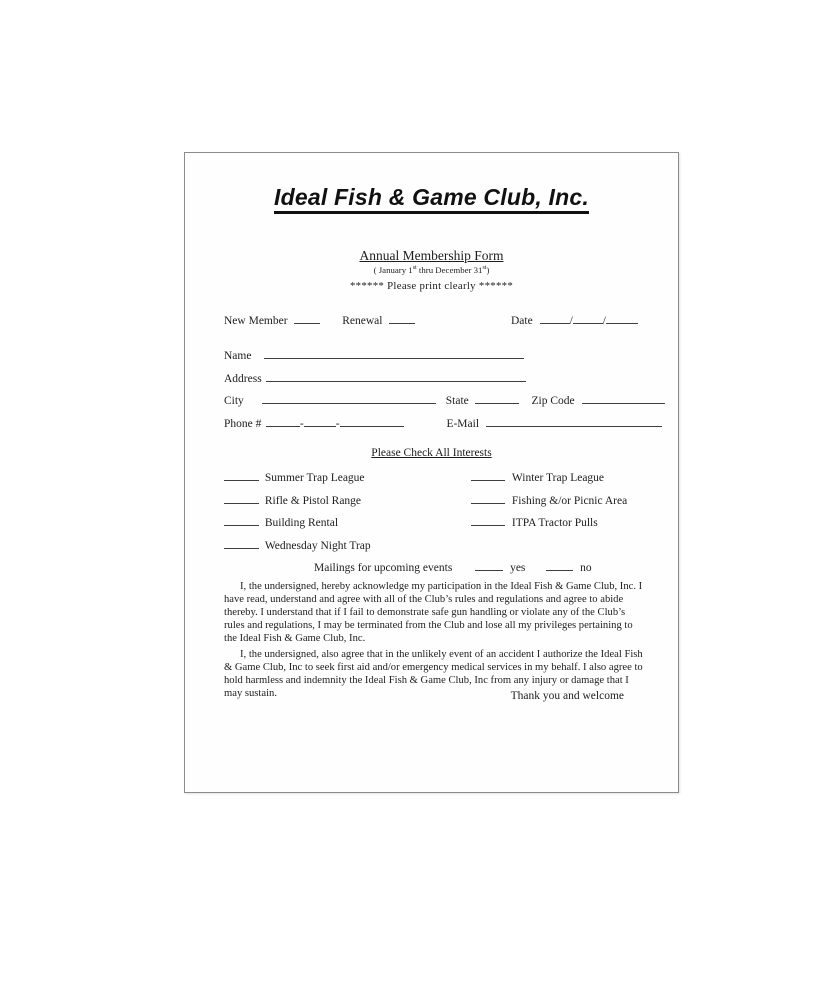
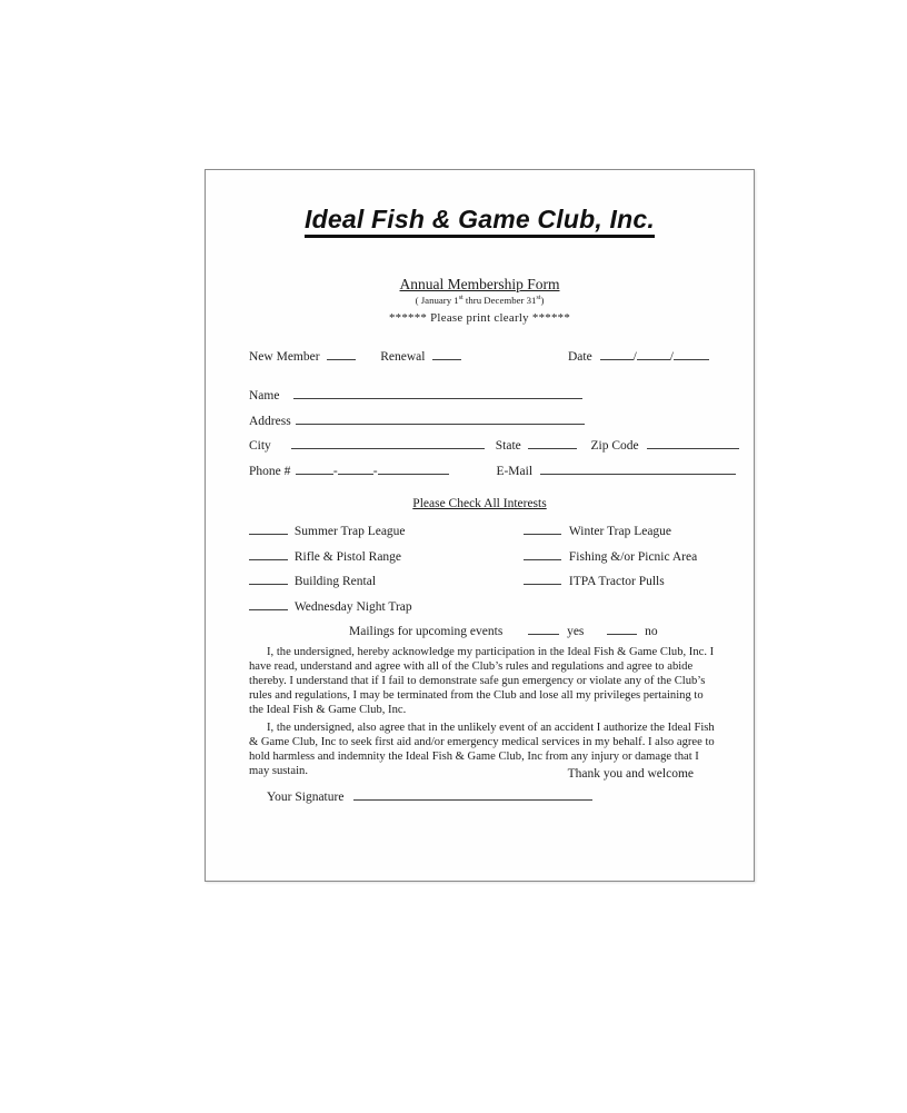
  Ideal Fish & Game Club, Inc.
  Annual Membership Form
  ( January 1 thru December 31 )
  ****** Please print clearly ******
  New Member Renewal
  Date / /
  Name
  Address
  City State Zip Code
  Phone # - - E-Mail
  Please Check All Interests
  Summer Trap League
  Rifle & Pistol Range
  Building Rental
  Wednesday Night Trap
  Winter Trap League
  Fishing &/or Picnic Area
  ITPA Tractor Pulls
  Mailings for upcoming events yes no
- I, the undersigned, hereby acknowledge my participation in the Ideal Fish & Game Club, Inc. I have read, understand and agree with all of the Club’s rules and regulations and agree to abide thereby. I understand that if I fail to demonstrate safe gun handling or violate any of the Club’s rules and regulations, I may be terminated from the Club and lose all my privileges pertaining to the Ideal Fish & Game Club, Inc.
+ I, the undersigned, hereby acknowledge my participation in the Ideal Fish & Game Club, Inc. I have read, understand and agree with all of the Club’s rules and regulations and agree to abide thereby. I understand that if I fail to demonstrate safe gun emergency or violate any of the Club’s rules and regulations, I may be terminated from the Club and lose all my privileges pertaining to the Ideal Fish & Game Club, Inc.
  I, the undersigned, also agree that in the unlikely event of an accident I authorize the Ideal Fish & Game Club, Inc to seek first aid and/or emergency medical services in my behalf. I also agree to hold harmless and indemnity the Ideal Fish & Game Club, Inc from any injury or damage that I may sustain.
  Thank you and welcome
+ Your Signature
